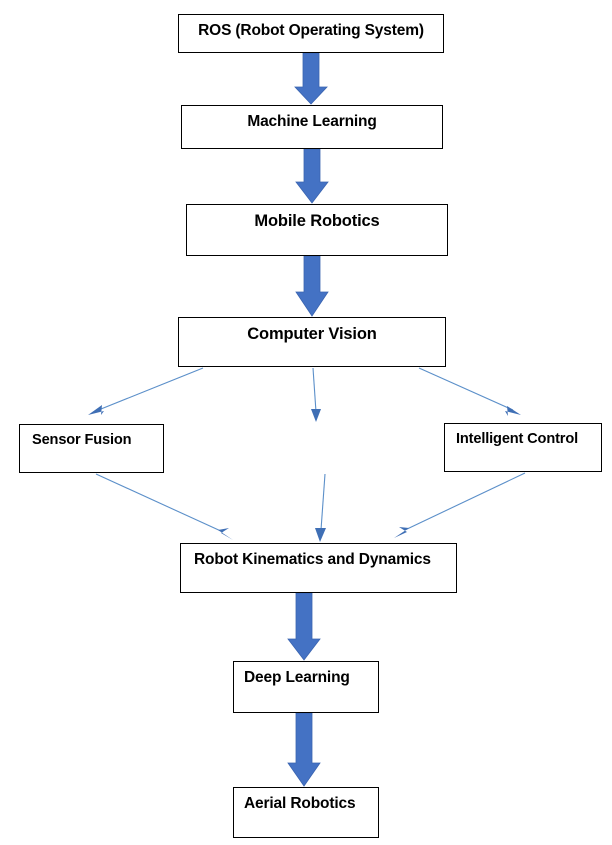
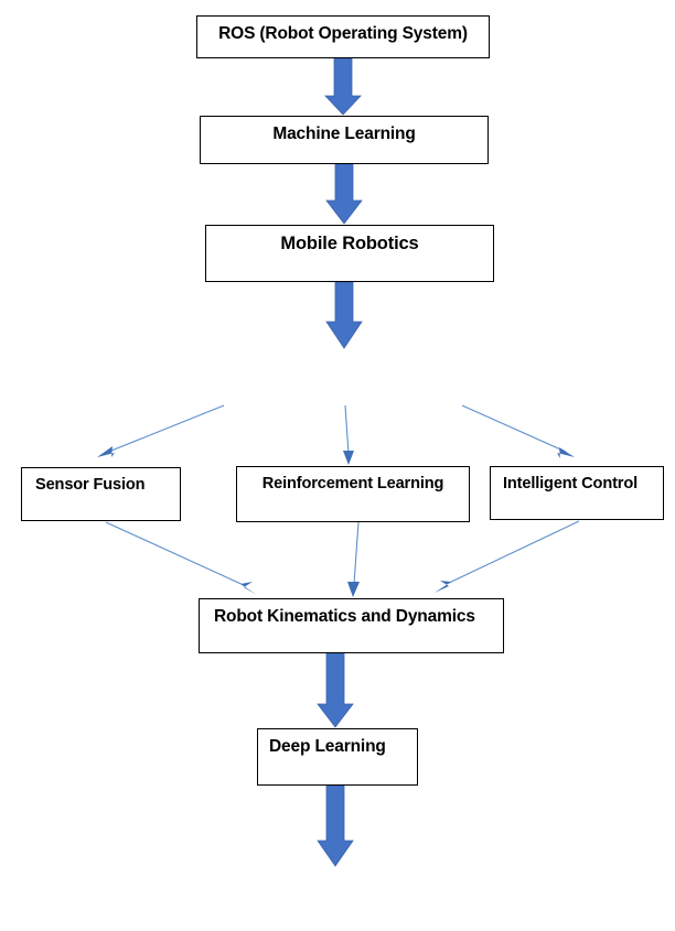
  ROS (Robot Operating System)
  Machine Learning
  Mobile Robotics
- Computer Vision
  Sensor Fusion
+ Reinforcement Learning
  Intelligent Control
  Robot Kinematics and Dynamics
  Deep Learning
- Aerial Robotics
